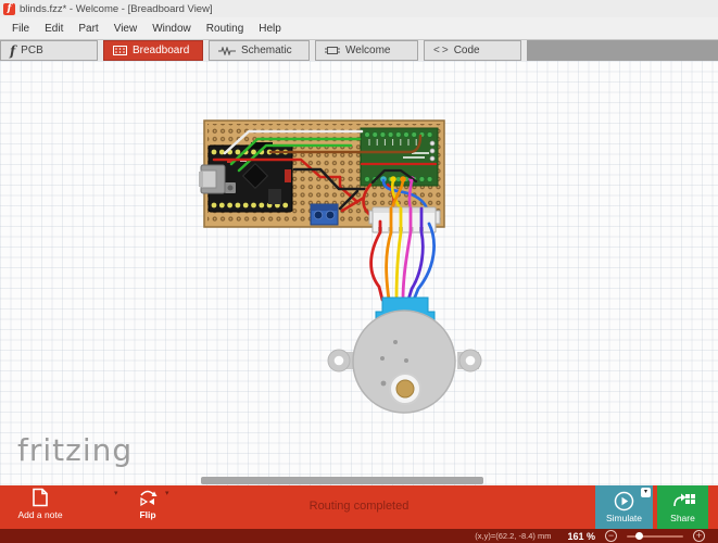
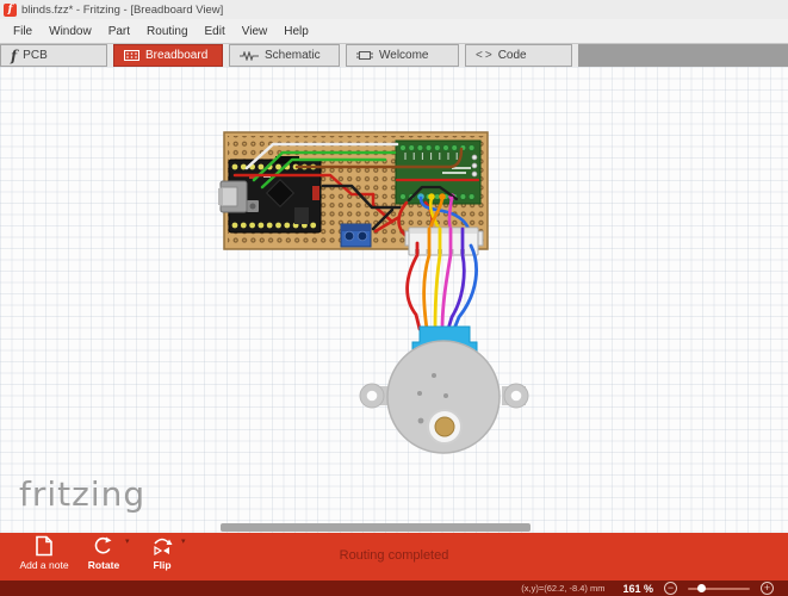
  f
- blinds.fzz* - Welcome - [Breadboard View]
+ blinds.fzz* - Fritzing - [Breadboard View]
  File
- Edit
+ Window
  Part
- View
+ Routing
- Window
+ Edit
- Routing
+ View
  Help
  f
  PCB
  Breadboard
  Schematic
  Welcome
  < >
  Code
  fritzing
  Add a note
+ Rotate
  Flip
  Routing completed
- Simulate
- Share
  (x,y)=(62.2, -8.4) mm
  161 %
  −
  +
